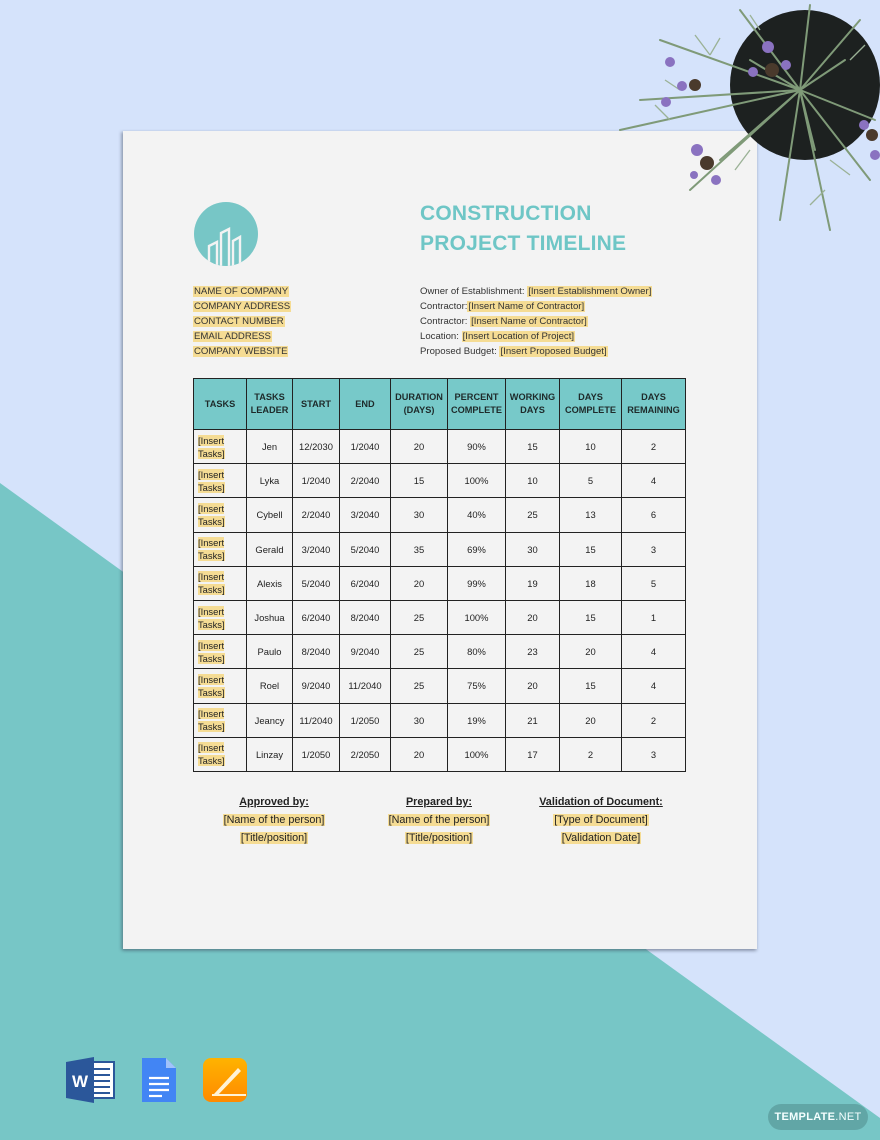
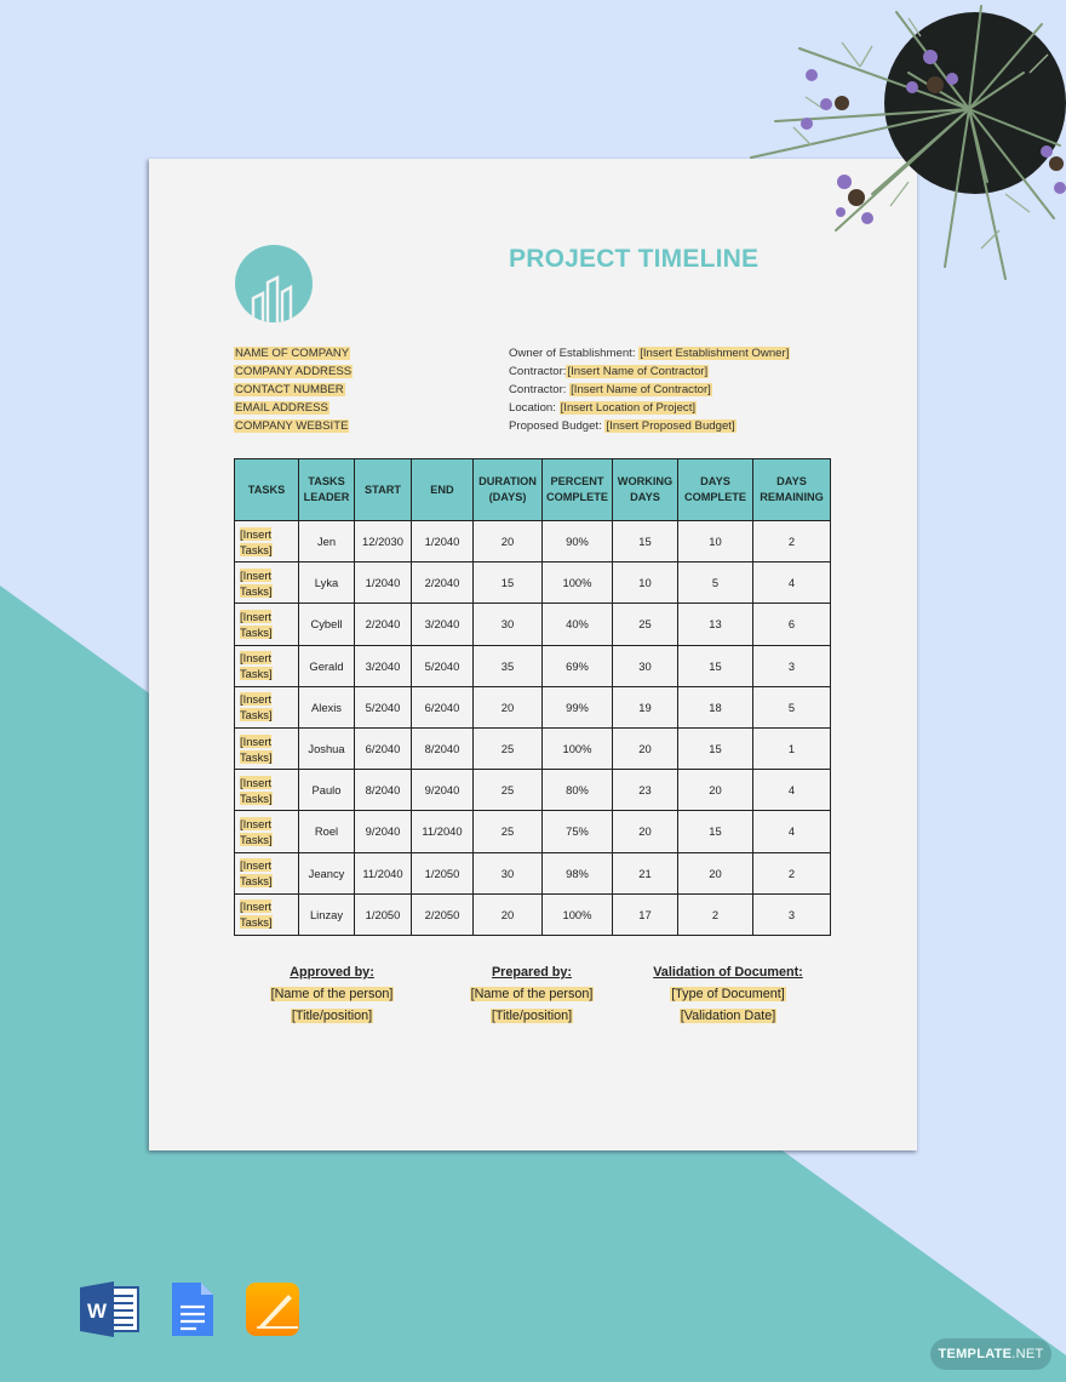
- CONSTRUCTION
  PROJECT TIMELINE
  NAME OF COMPANY
  COMPANY ADDRESS
  CONTACT NUMBER
  EMAIL ADDRESS
  COMPANY WEBSITE
  Owner of Establishment: [Insert Establishment Owner]
  Contractor [Insert Name of Contractor]
  Contractor: [Insert Name of Contractor]
  Location: [Insert Location of Project]
  Proposed Budget: [Insert Proposed Budget]
  TASKS	TASKSLEADER	START	END	DURATION(DAYS)	PERCENTCOMPLETE	WORKINGDAYS	DAYSCOMPLETE	DAYSREMAINING
  [InsertTasks]	Jen	12/2030	1/2040	20	90%	15	10	2
  [InsertTasks]	Lyka	1/2040	2/2040	15	100%	10	5	4
  [InsertTasks]	Cybell	2/2040	3/2040	30	40%	25	13	6
  [InsertTasks]	Gerald	3/2040	5/2040	35	69%	30	15	3
  [InsertTasks]	Alexis	5/2040	6/2040	20	99%	19	18	5
  [InsertTasks]	Joshua	6/2040	8/2040	25	100%	20	15	1
  [InsertTasks]	Paulo	8/2040	9/2040	25	80%	23	20	4
  [InsertTasks]	Roel	9/2040	11/2040	25	75%	20	15	4
- [InsertTasks]	Jeancy	11/2040	1/2050	30	19%	21	20	2
+ [InsertTasks]	Jeancy	11/2040	1/2050	30	98%	21	20	2
  [InsertTasks]	Linzay	1/2050	2/2050	20	100%	17	2	3
  Approved by:
  [Name of the person]
  [Title/position]
  Prepared by:
  [Name of the person]
  [Title/position]
  Validation of Document:
  [Type of Document]
  [Validation Date]
  W
  TEMPLATE.NET
